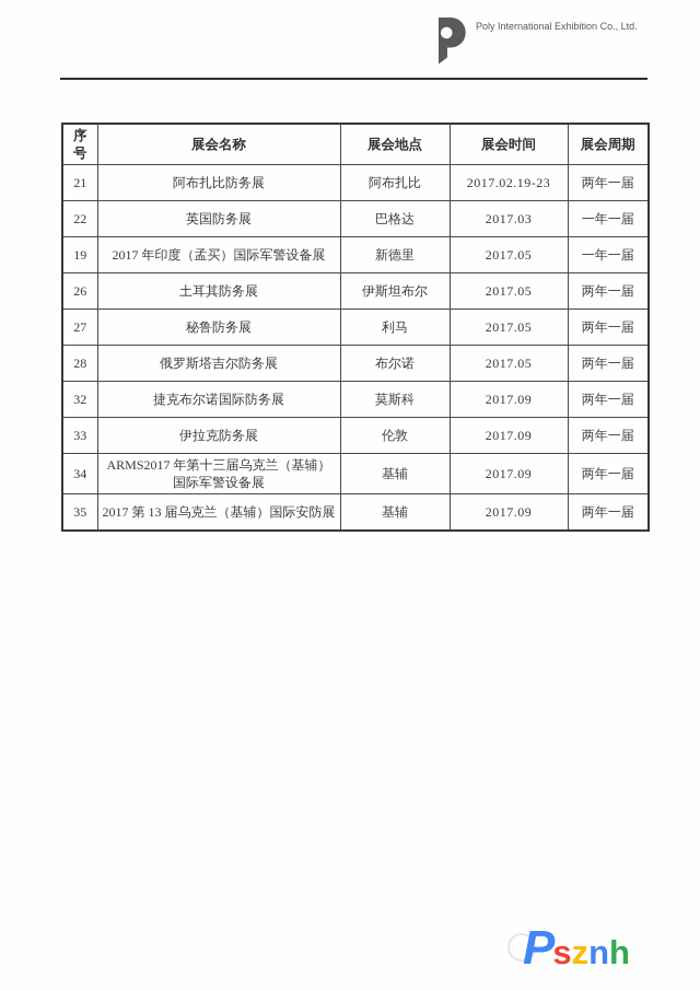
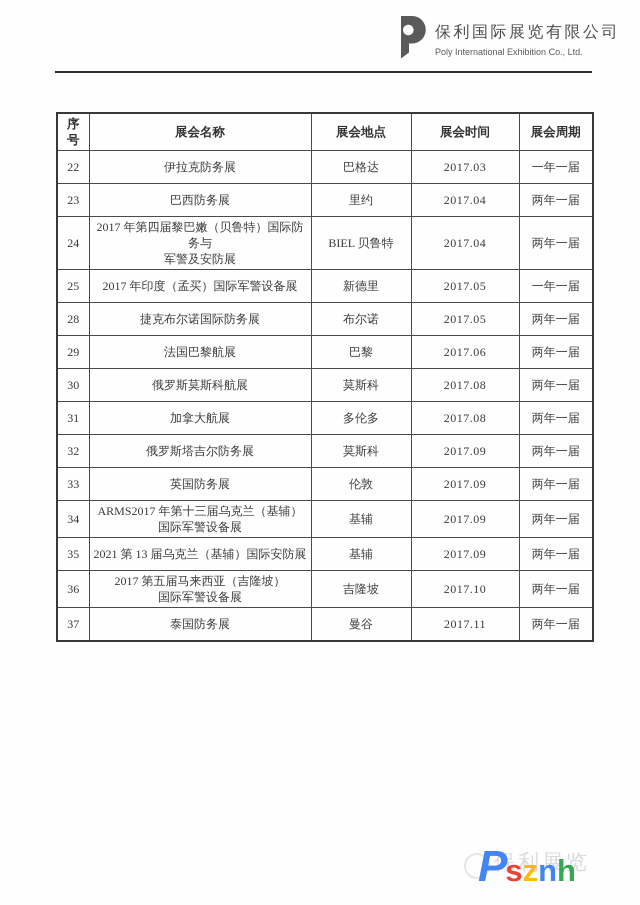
+ 保利国际展览有限公司
  Poly International Exhibition Co., Ltd.
  序号	展会名称	展会地点	展会时间	展会周期
- 21	阿布扎比防务展	阿布扎比	2017.02.19-23	两年一届
- 22	英国防务展	巴格达	2017.03	一年一届
+ 22	伊拉克防务展	巴格达	2017.03	一年一届
+ 23	巴西防务展	里约	2017.04	两年一届
+ 24	2017 年第四届黎巴嫩（贝鲁特）国际防务与 军警及安防展	BIEL 贝鲁特	2017.04	两年一届
- 19	2017 年印度（孟买）国际军警设备展	新德里	2017.05	一年一届
+ 25	2017 年印度（孟买）国际军警设备展	新德里	2017.05	一年一届
- 26	土耳其防务展	伊斯坦布尔	2017.05	两年一届
- 27	秘鲁防务展	利马	2017.05	两年一届
- 28	俄罗斯塔吉尔防务展	布尔诺	2017.05	两年一届
+ 28	捷克布尔诺国际防务展	布尔诺	2017.05	两年一届
+ 29	法国巴黎航展	巴黎	2017.06	两年一届
+ 30	俄罗斯莫斯科航展	莫斯科	2017.08	两年一届
+ 31	加拿大航展	多伦多	2017.08	两年一届
- 32	捷克布尔诺国际防务展	莫斯科	2017.09	两年一届
+ 32	俄罗斯塔吉尔防务展	莫斯科	2017.09	两年一届
- 33	伊拉克防务展	伦敦	2017.09	两年一届
+ 33	英国防务展	伦敦	2017.09	两年一届
  34	ARMS2017 年第十三届乌克兰（基辅） 国际军警设备展	基辅	2017.09	两年一届
- 35	2017 第 13 届乌克兰（基辅）国际安防展	基辅	2017.09	两年一届
+ 35	2021 第 13 届乌克兰（基辅）国际安防展	基辅	2017.09	两年一届
+ 36	2017 第五届马来西亚（吉隆坡） 国际军警设备展	吉隆坡	2017.10	两年一届
+ 37	泰国防务展	曼谷	2017.11	两年一届
+ 保利展览
  P
  s
  z
  n
  h
